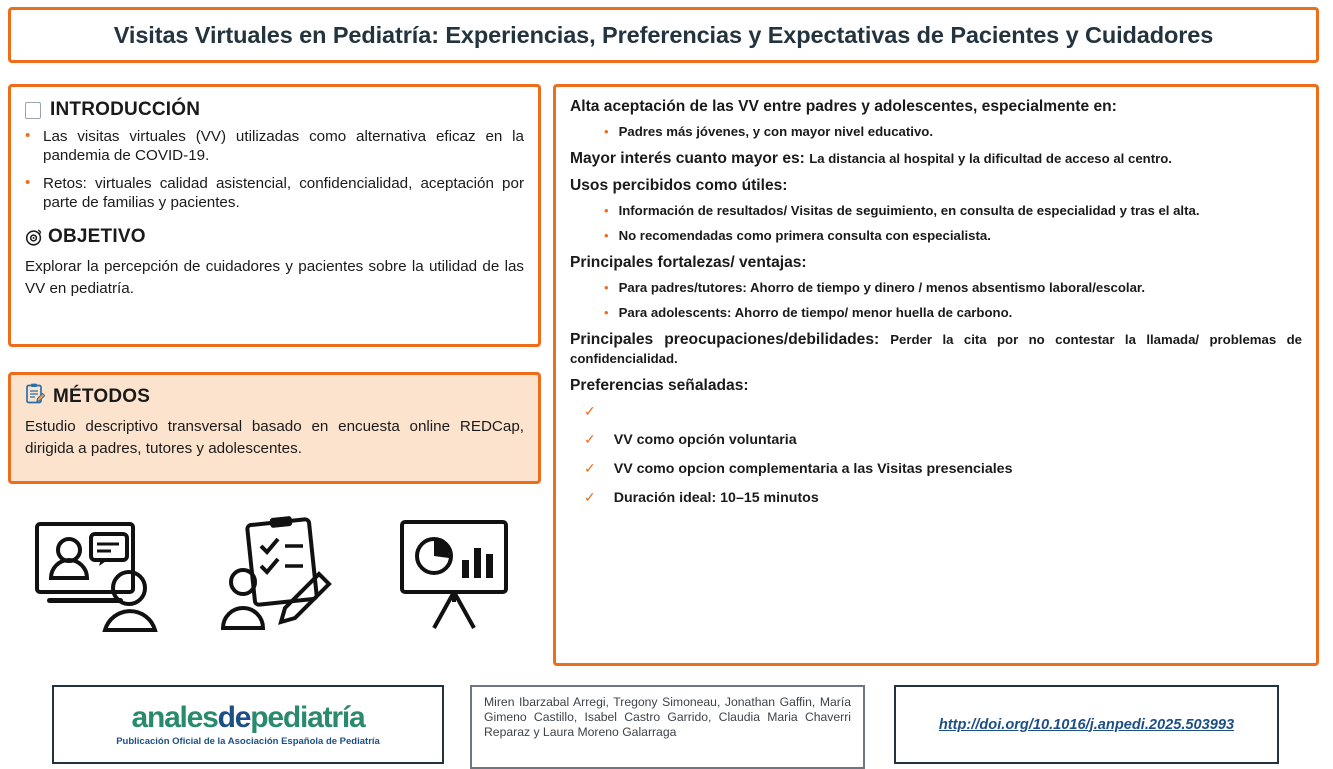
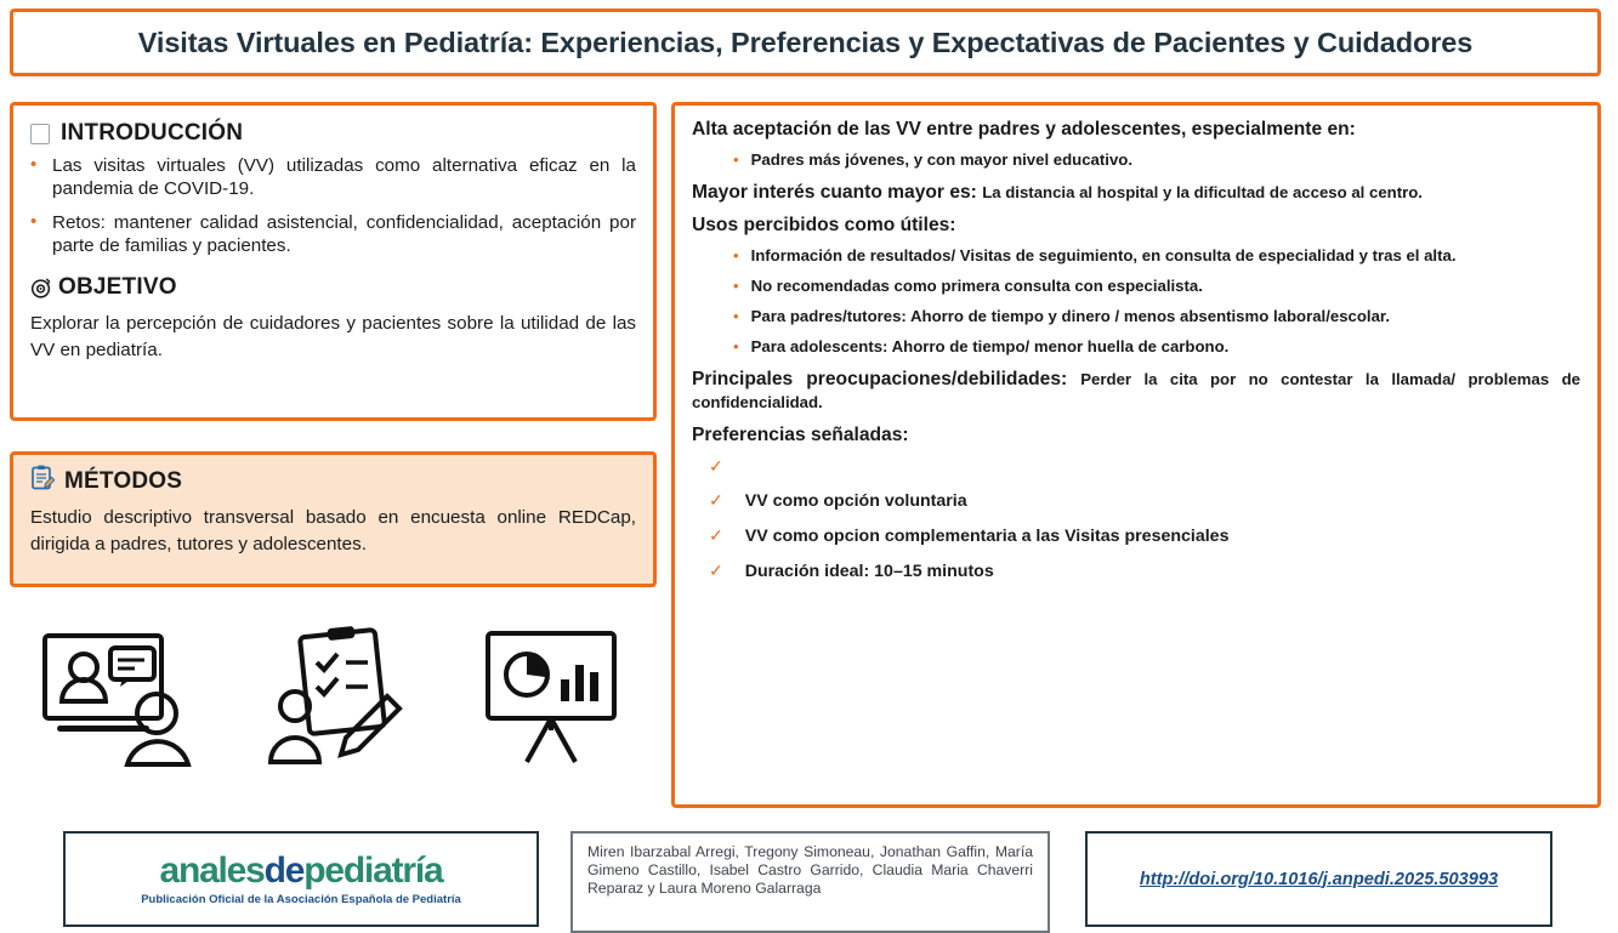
  Visitas Virtuales en Pediatría: Experiencias, Preferencias y Expectativas de Pacientes y Cuidadores
  INTRODUCCIÓN
  •
  Las visitas virtuales (VV) utilizadas como alternativa eficaz en la pandemia de COVID-19.
  •
- Retos: virtuales calidad asistencial, confidencialidad, aceptación por parte de familias y pacientes.
+ Retos: mantener calidad asistencial, confidencialidad, aceptación por parte de familias y pacientes.
  OBJETIVO
  Explorar la percepción de cuidadores y pacientes sobre la utilidad de las VV en pediatría.
  MÉTODOS
  Estudio descriptivo transversal basado en encuesta online REDCap, dirigida a padres, tutores y adolescentes.
  Alta aceptación de las VV entre padres y adolescentes, especialmente en:
  •
  Padres más jóvenes, y con mayor nivel educativo.
  Mayor interés cuanto mayor es: La distancia al hospital y la dificultad de acceso al centro.
  Usos percibidos como útiles:
  •
  Información de resultados/ Visitas de seguimiento, en consulta de especialidad y tras el alta.
  •
  No recomendadas como primera consulta con especialista.
- Principales fortalezas/ ventajas:
  •
  Para padres/tutores: Ahorro de tiempo y dinero / menos absentismo laboral/escolar.
  •
  Para adolescents: Ahorro de tiempo/ menor huella de carbono.
  Principales preocupaciones/debilidades: Perder la cita por no contestar la llamada/ problemas de confidencialidad.
  Preferencias señaladas:
  ✓
  ✓
  VV como opción voluntaria
  ✓
  VV como opcion complementaria a las Visitas presenciales
  ✓
  Duración ideal: 10–15 minutos
  analesdepediatría
  Publicación Oficial de la Asociación Española de Pediatría
  Miren Ibarzabal Arregi, Tregony Simoneau, Jonathan Gaffin, María Gimeno Castillo, Isabel Castro Garrido, Claudia Maria Chaverri Reparaz y Laura Moreno Galarraga
  http://doi.org/10.1016/j.anpedi.2025.503993
